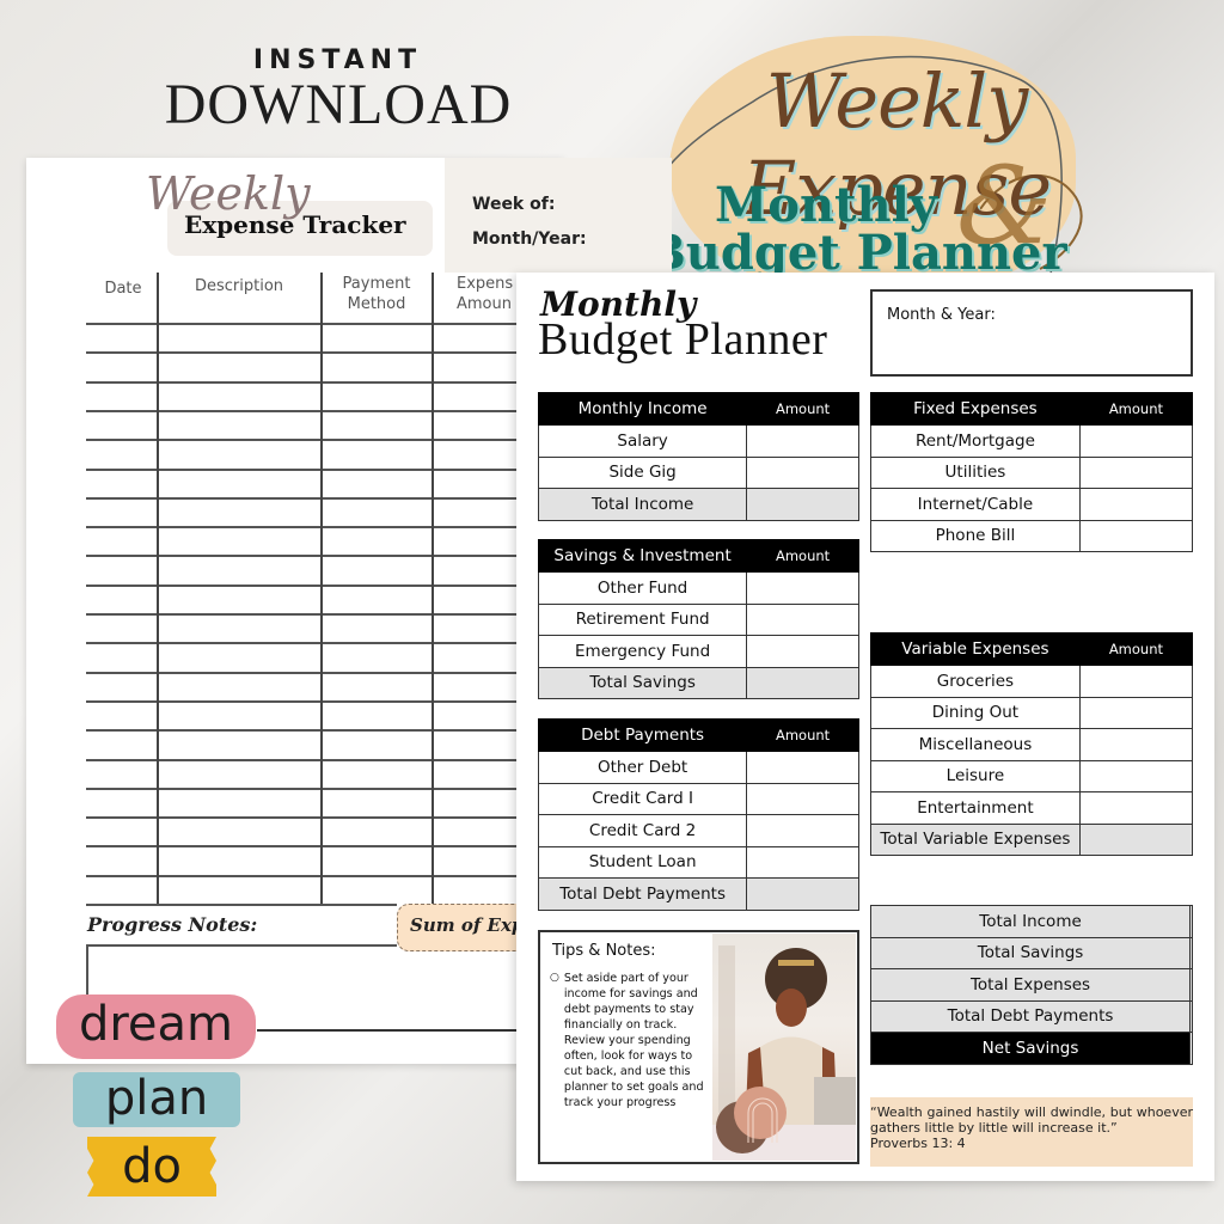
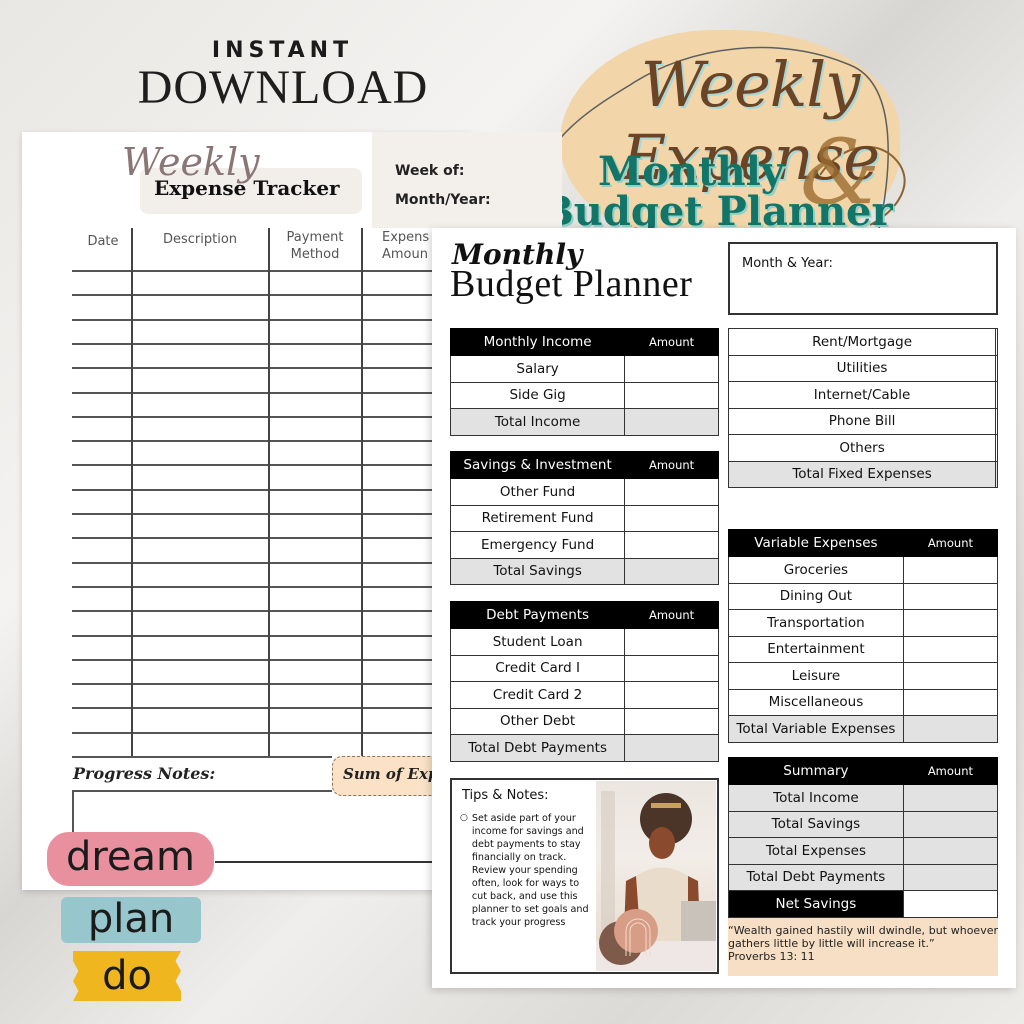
  INSTANT
  DOWNLOAD
  Weekly Expense
  &
  Monthly
  udget Planner
  Weekly
  Expense Tracker
  Week of:
  Month/Year:
  Date
  Description
  Payment
  Method
  Expens
  Amoun
  Progress Notes:
  Sum of Ex
  dream
  plan
  do
  Monthly
  Budget Planner
  Month & Year:
  Monthly Income	Amount
  Salary
  Side Gig
  Total Income
  Savings & Investment	Amount
  Other Fund
  Retirement Fund
  Emergency Fund
  Total Savings
  Debt Payments	Amount
- Other Debt
+ Student Loan
  Credit Card I
  Credit Card 2
- Student Loan
+ Other Debt
  Total Debt Payments
- Fixed Expenses	Amount
  Rent/Mortgage
  Utilities
  Internet/Cable
  Phone Bill
+ Others
+ Total Fixed Expenses
  Variable Expenses	Amount
  Groceries
  Dining Out
+ Transportation
- Miscellaneous
+ Entertainment
  Leisure
- Entertainment
+ Miscellaneous
  Total Variable Expenses
+ Summary	Amount
  Total Income
  Total Savings
  Total Expenses
  Total Debt Payments
  Net Savings
  Tips & Notes:
  ○
  Set aside part of your income for savings and debt payments to stay financially on track. Review your spending often, look for ways to cut back, and use this planner to set goals and track your progress
  “Wealth gained hastily will dwindle, but whoever gathers little by little will increase it.”
- Proverbs 13: 4
+ Proverbs 13: 11
